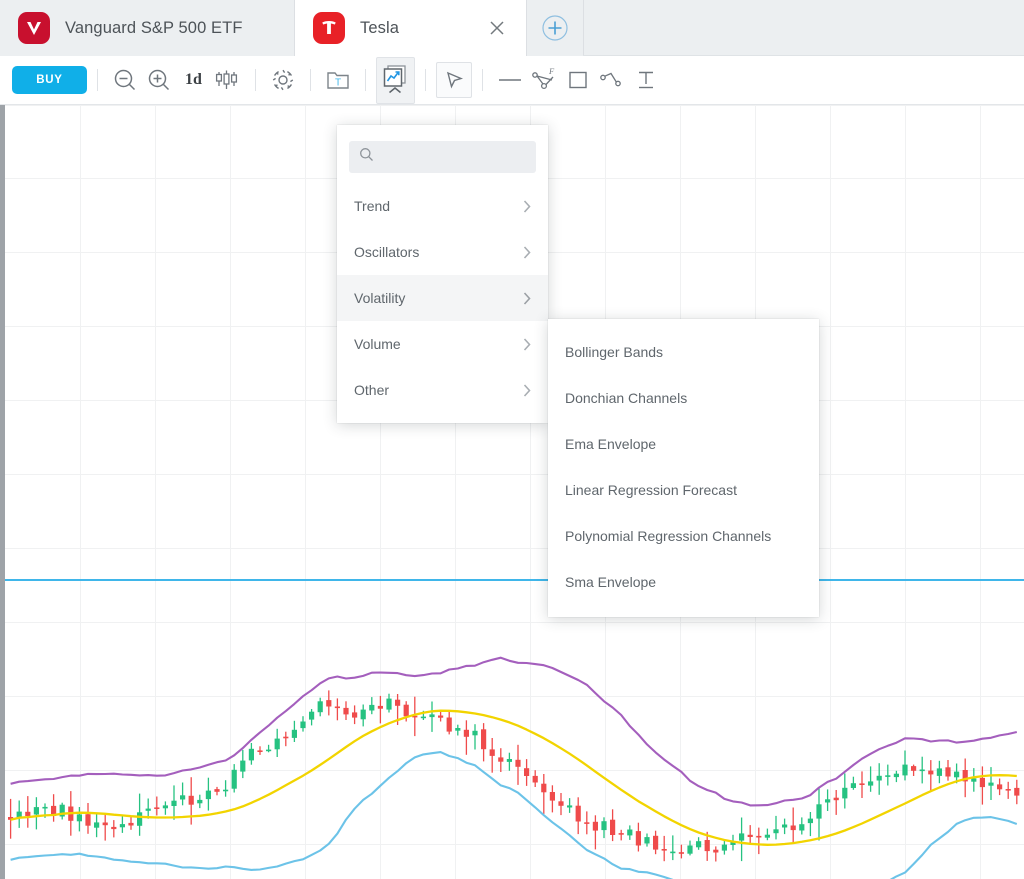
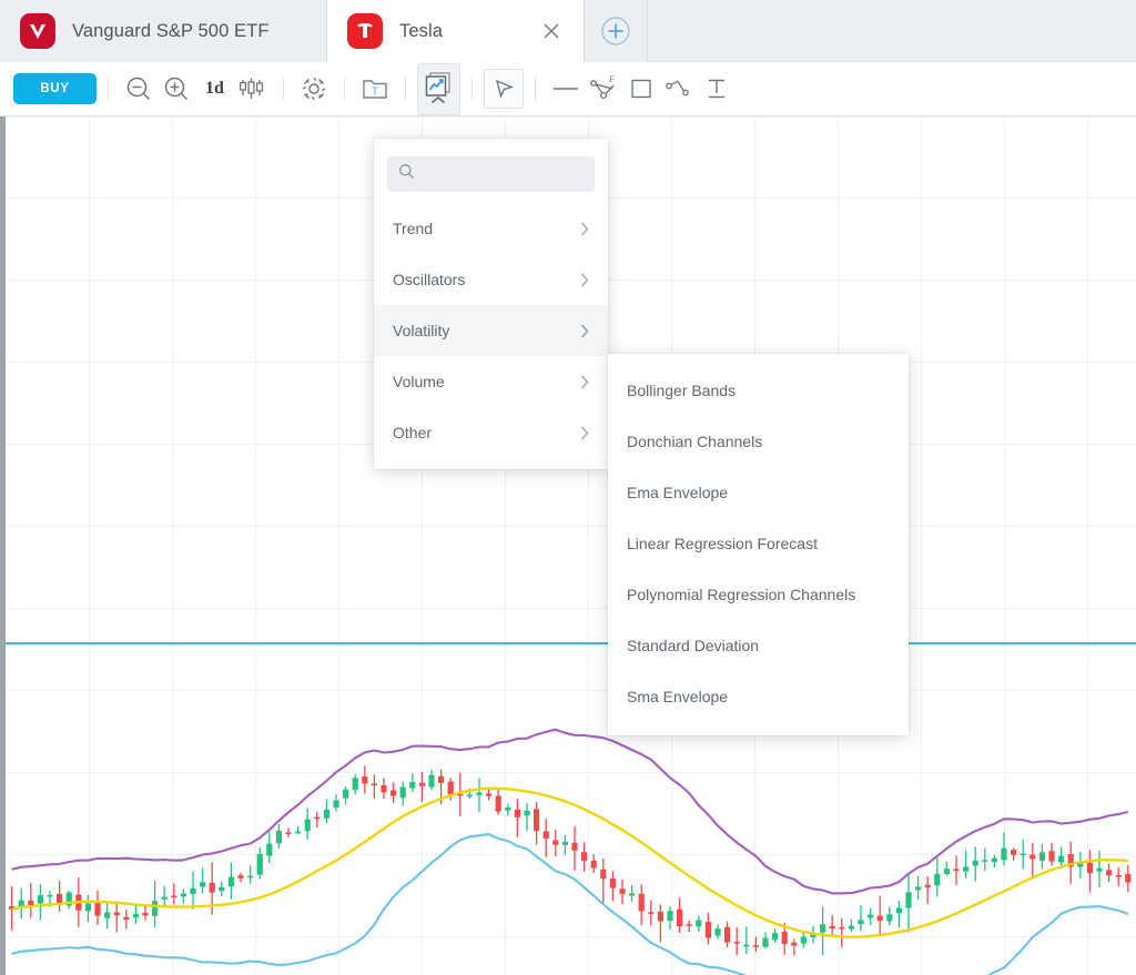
  Vanguard S&P 500 ETF
  Tesla
  BUY
  1d
  T
  F
  Trend
  Oscillators
  Volatility
  Volume
  Other
  Bollinger Bands
  Donchian Channels
  Ema Envelope
  Linear Regression Forecast
  Polynomial Regression Channels
+ Standard Deviation
  Sma Envelope
